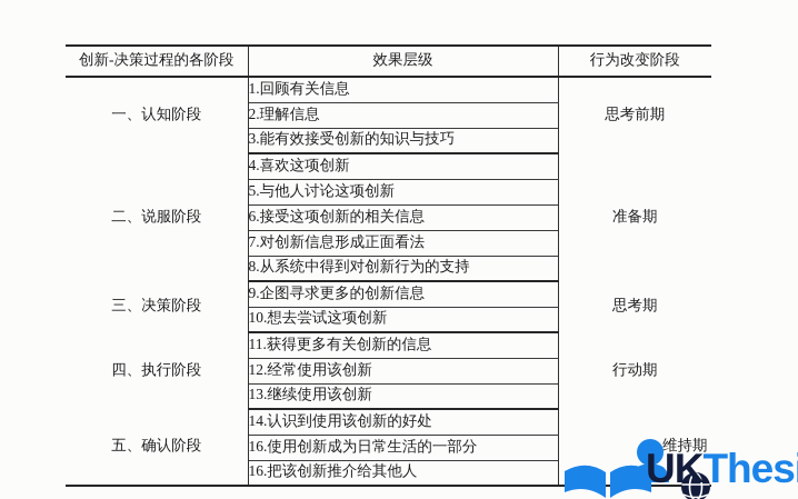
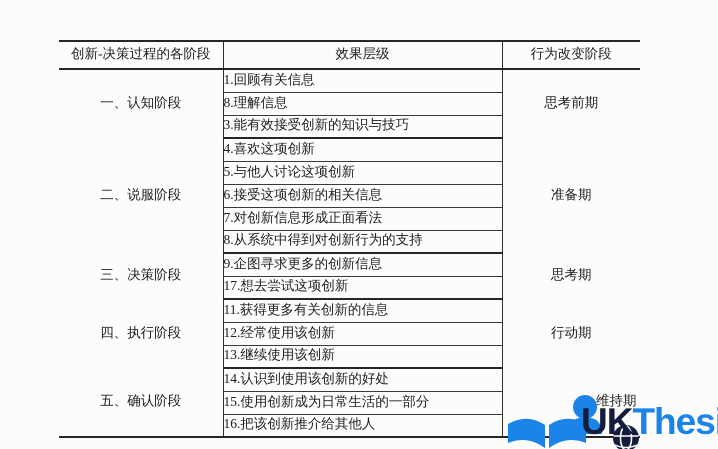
  创新-决策过程的各阶段	效果层级	行为改变阶段
  一、认知阶段	1.回顾有关信息	思考前期
- 2.理解信息
+ 8.理解信息
  3.能有效接受创新的知识与技巧
  二、说服阶段	4.喜欢这项创新	准备期
  5.与他人讨论这项创新
  6.接受这项创新的相关信息
  7.对创新信息形成正面看法
  8.从系统中得到对创新行为的支持
  三、决策阶段	9.企图寻求更多的创新信息	思考期
- 10.想去尝试这项创新
+ 17.想去尝试这项创新
  四、执行阶段	11.获得更多有关创新的信息	行动期
  12.经常使用该创新
  13.继续使用该创新
  五、确认阶段	14.认识到使用该创新的好处	维持期
- 16.使用创新成为日常生活的一部分
+ 15.使用创新成为日常生活的一部分
  16.把该创新推介给其他人
  UKThes
